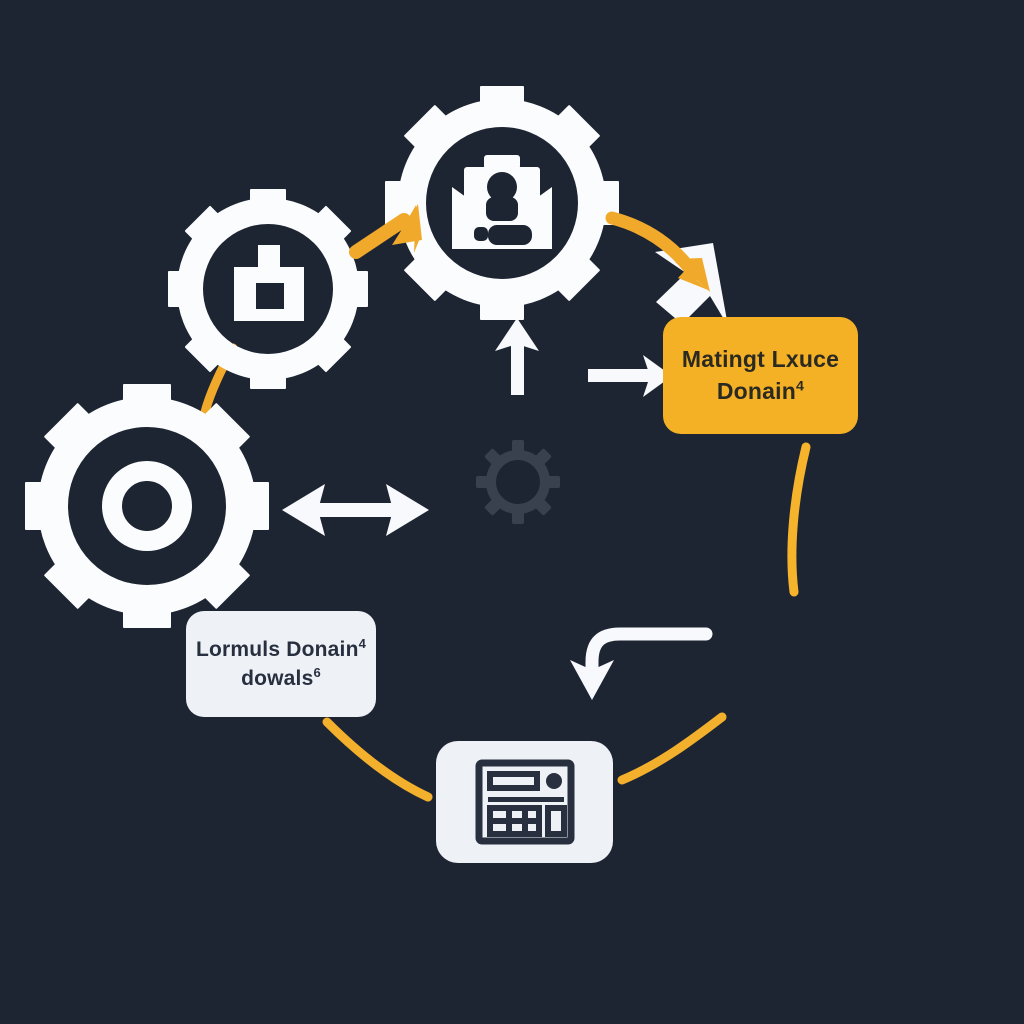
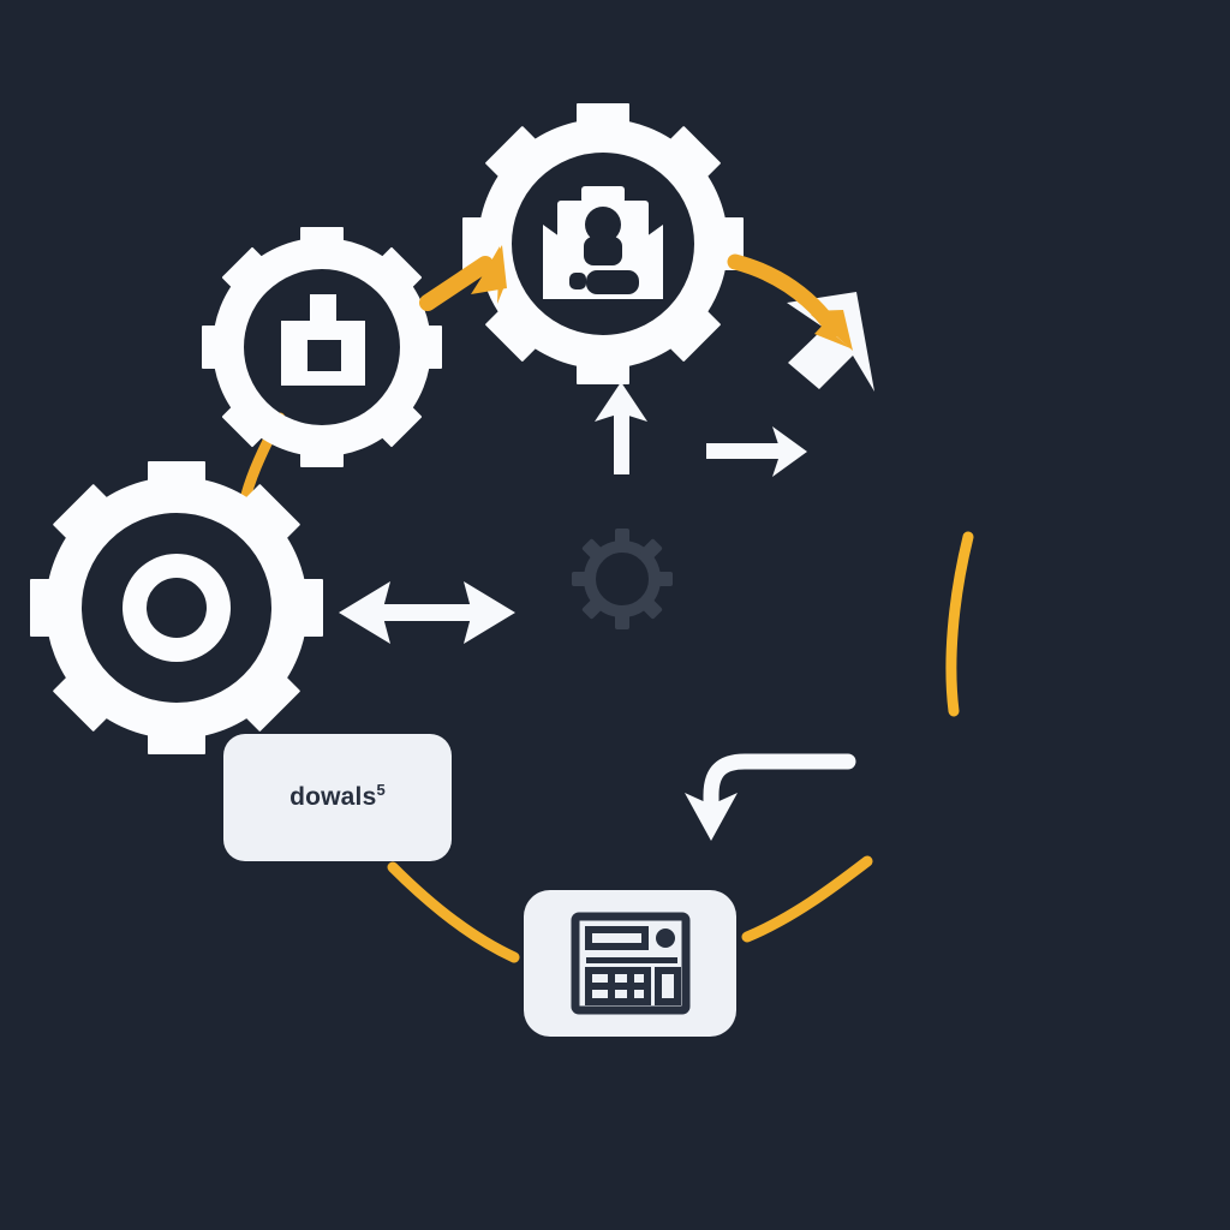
- Matingt Lxuce
- Donain4
- Lormuls Donain4
- dowals6
+ dowals5
